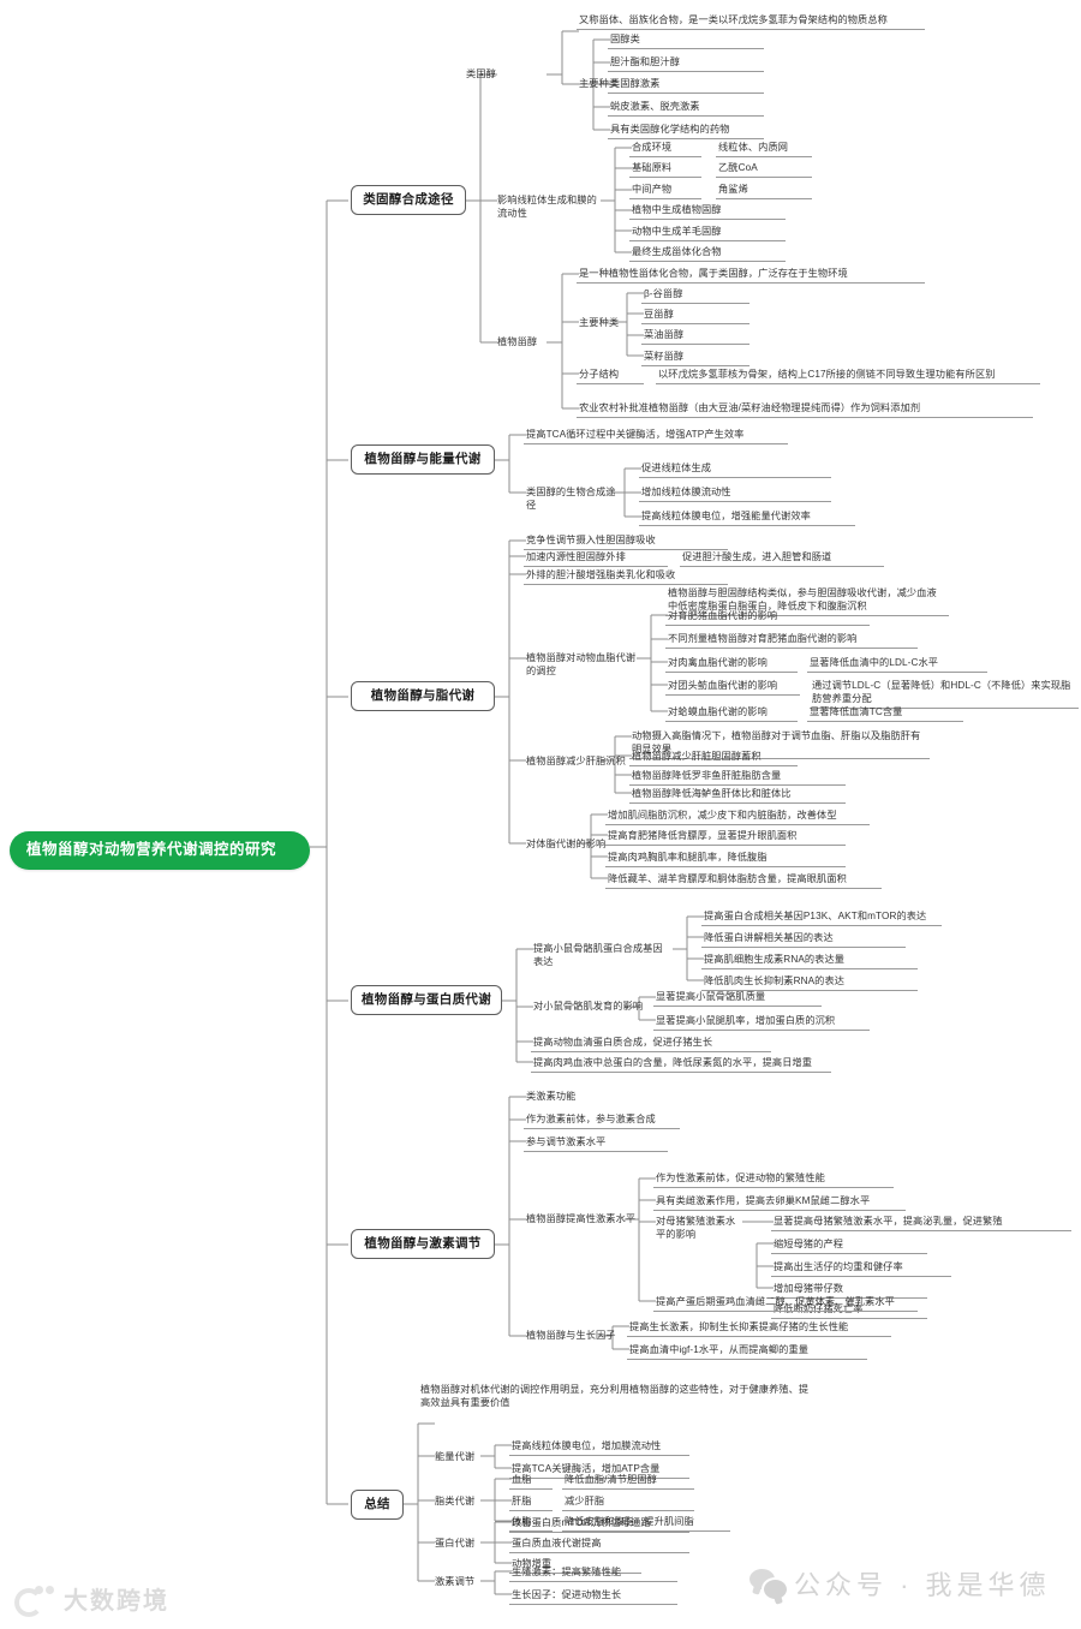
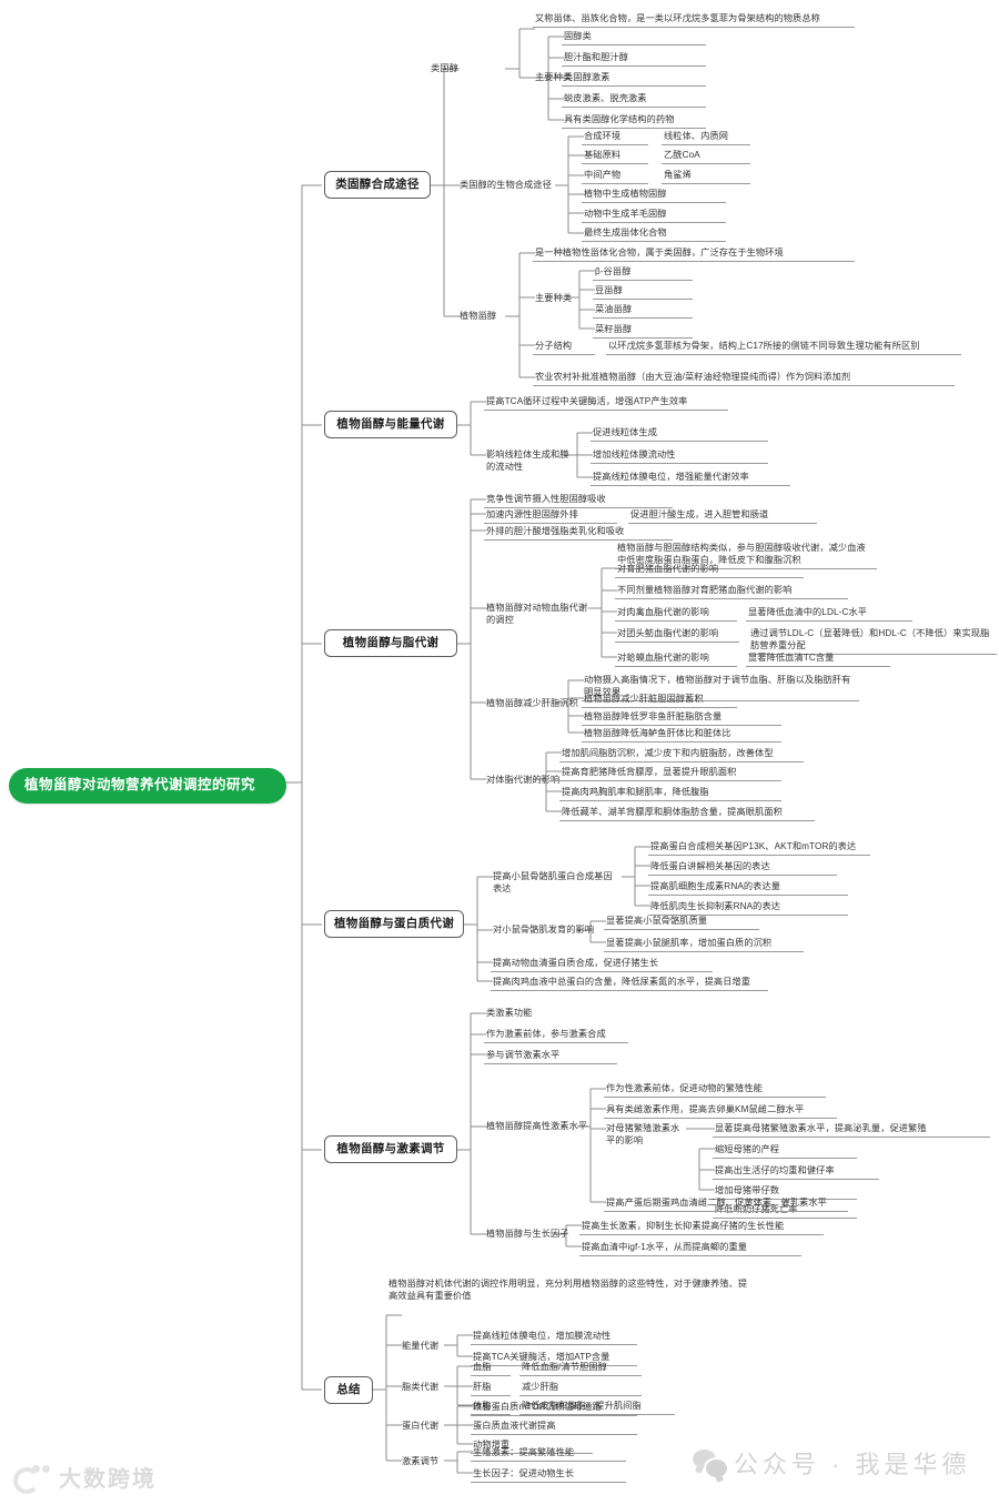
  植物甾醇对动物营养代谢调控的研究
  类固醇合成途径
  类固醇
  又称甾体、甾族化合物，是一类以环戊烷多氢菲为骨架结构的物质总称
  主要种类
  固醇类
  胆汁酯和胆汁醇
  类固醇激素
  蜕皮激素、脱壳激素
  具有类固醇化学结构的药物
- 影响线粒体生成和膜的流动性
+ 类固醇的生物合成途径
  合成环境
  线粒体、内质网
  基础原料
  乙酰CoA
  中间产物
  角鲨烯
  植物中生成植物固醇
  动物中生成羊毛固醇
  最终生成甾体化合物
  植物甾醇
  是一种植物性甾体化合物，属于类固醇，广泛存在于生物环境
  主要种类
  β-谷甾醇
  豆甾醇
  菜油甾醇
  菜籽甾醇
  分子结构
  以环戊烷多氢菲核为骨架，结构上C17所接的侧链不同导致生理功能有所区别
  农业农村补批准植物甾醇（由大豆油/菜籽油经物理提纯而得）作为饲料添加剂
  植物甾醇与能量代谢
  提高TCA循环过程中关键酶活，增强ATP产生效率
- 类固醇的生物合成途径
+ 影响线粒体生成和膜的流动性
  促进线粒体生成
  增加线粒体膜流动性
  提高线粒体膜电位，增强能量代谢效率
  植物甾醇与脂代谢
  竞争性调节摄入性胆固醇吸收
  加速内源性胆固醇外排
  促进胆汁酸生成，进入胆管和肠道
  外排的胆汁酸增强脂类乳化和吸收
  植物甾醇对动物血脂代谢的调控
  植物甾醇与胆固醇结构类似，参与胆固醇吸收代谢，减少血液中低密度脂蛋白脂蛋白，降低皮下和腹脂沉积
  对育肥猪血脂代谢的影响
  不同剂量植物甾醇对育肥猪血脂代谢的影响
  对肉禽血脂代谢的影响
  显著降低血清中的LDL-C水平
  对团头鲂血脂代谢的影响
  通过调节LDL-C（显著降低）和HDL-C（不降低）来实现脂肪营养重分配
  对蛤蟆血脂代谢的影响
  显著降低血清TC含量
  植物甾醇减少肝脂沉积
  动物摄入高脂情况下，植物甾醇对于调节血脂、肝脂以及脂肪肝有明显效果
  植物甾醇减少肝脏胆固醇蓄积
  植物甾醇降低罗非鱼肝脏脂肪含量
  植物甾醇降低海鲈鱼肝体比和脏体比
  对体脂代谢的影响
  增加肌间脂肪沉积，减少皮下和内脏脂肪，改善体型
  提高育肥猪降低背膘厚，显著提升眼肌面积
  提高肉鸡胸肌率和腿肌率，降低腹脂
  降低藏羊、湖羊背膘厚和胴体脂肪含量，提高眼肌面积
  植物甾醇与蛋白质代谢
  提高小鼠骨骼肌蛋白合成基因表达
  提高蛋白合成相关基因P13K、AKT和mTOR的表达
  降低蛋白讲解相关基因的表达
  提高肌细胞生成素RNA的表达量
  降低肌肉生长抑制素RNA的表达
  对小鼠骨骼肌发育的影响
  显著提高小鼠骨骼肌质量
  显著提高小鼠腿肌率，增加蛋白质的沉积
  提高动物血清蛋白质合成，促进仔猪生长
  提高肉鸡血液中总蛋白的含量，降低尿素氮的水平，提高日增重
  植物甾醇与激素调节
  类激素功能
  作为激素前体，参与激素合成
  参与调节激素水平
  植物甾醇提高性激素水平
  作为性激素前体，促进动物的繁殖性能
  具有类雌激素作用，提高去卵巢KM鼠雌二醇水平
  对母猪繁殖激素水平的影响
  显著提高母猪繁殖激素水平，提高泌乳量，促进繁殖
  缩短母猪的产程
  提高出生活仔的均重和健仔率
  增加母猪带仔数
  降低断奶仔猪死亡率
  提高产蛋后期蛋鸡血清雌二醇、促黄体素、催乳素水平
  植物甾醇与生长因子
  提高生长激素，抑制生长抑素提高仔猪的生长性能
  提高血清中igf-1水平，从而提高鲫的重量
  总结
  植物甾醇对机体代谢的调控作用明显，充分利用植物甾醇的这些特性，对于健康养殖、提高效益具有重要价值
  能量代谢
  提高线粒体膜电位，增加膜流动性
  提高TCA关键酶活，增加ATP含量
  脂类代谢
  血脂
  降低血脂/清节胆固醇
  肝脂
  减少肝脂
  体脂
  降低皮脂和腹脂，提升肌间脂
  蛋白代谢
  改善蛋白质mTOR沉积信号通路
  蛋白质血液代谢提高
  动物增重
  激素调节
  生殖激素：提高繁殖性能
  生长因子：促进动物生长
  大数跨境
  公众号 · 我是华德
